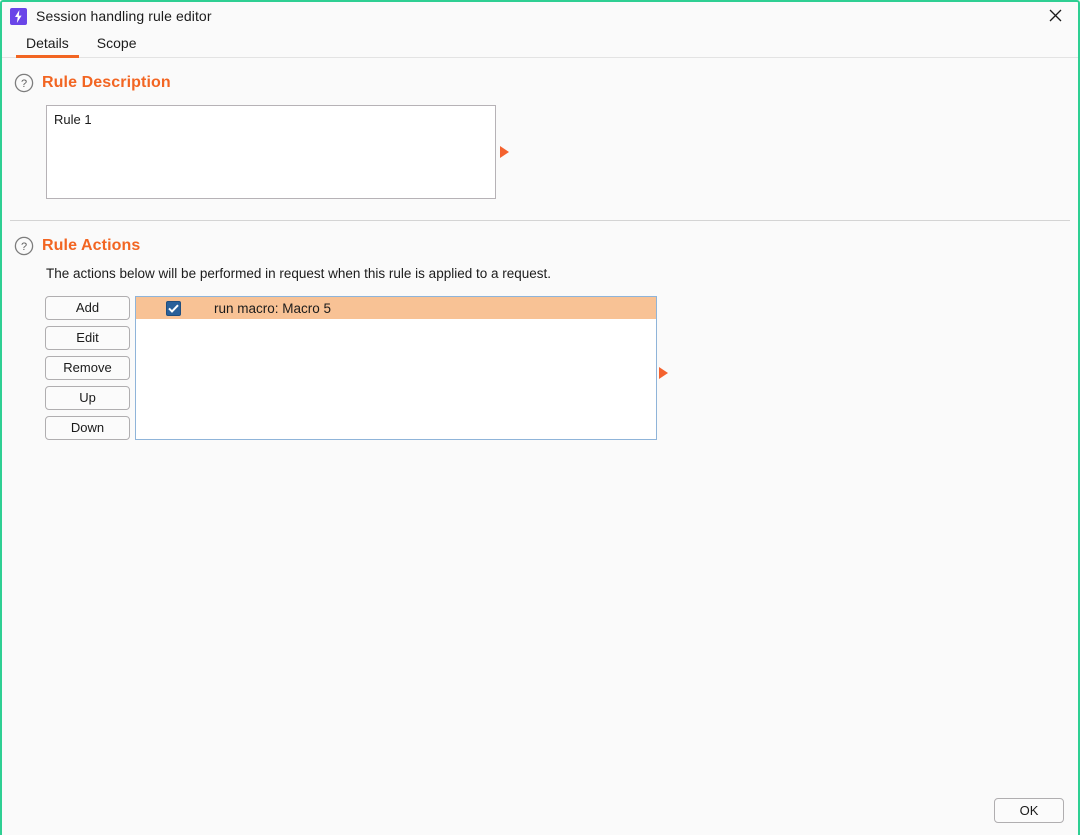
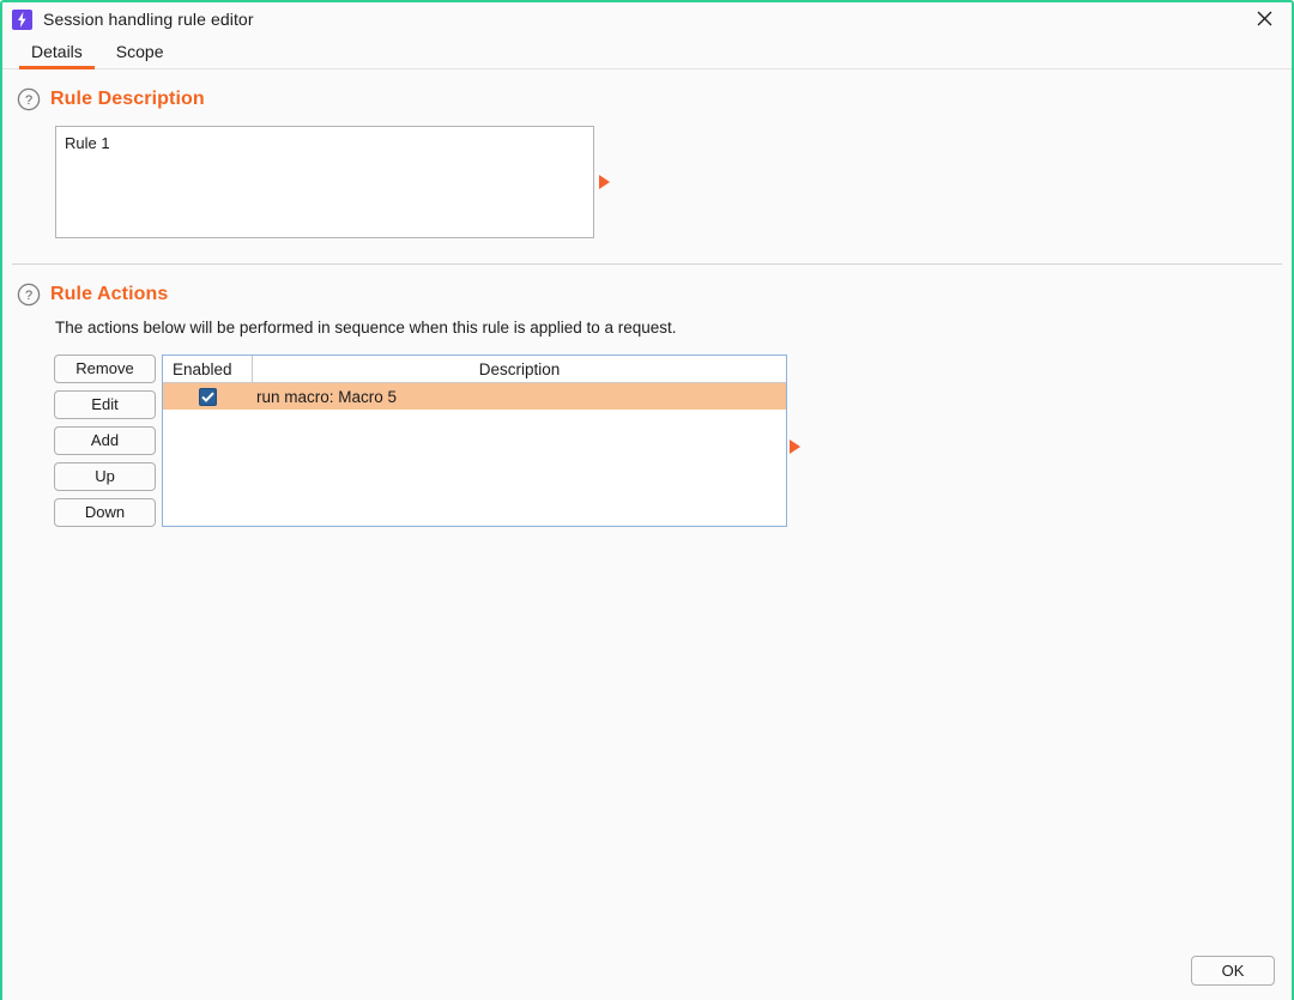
  Session handling rule editor
  Details
  Scope
  ?
  Rule Description
  Rule 1
  ?
  Rule Actions
- The actions below will be performed in request when this rule is applied to a request.
+ The actions below will be performed in sequence when this rule is applied to a request.
- Add
+ Remove
  Edit
- Remove
+ Add
  Up
  Down
+ Enabled
+ Description
  run macro: Macro 5
  OK
